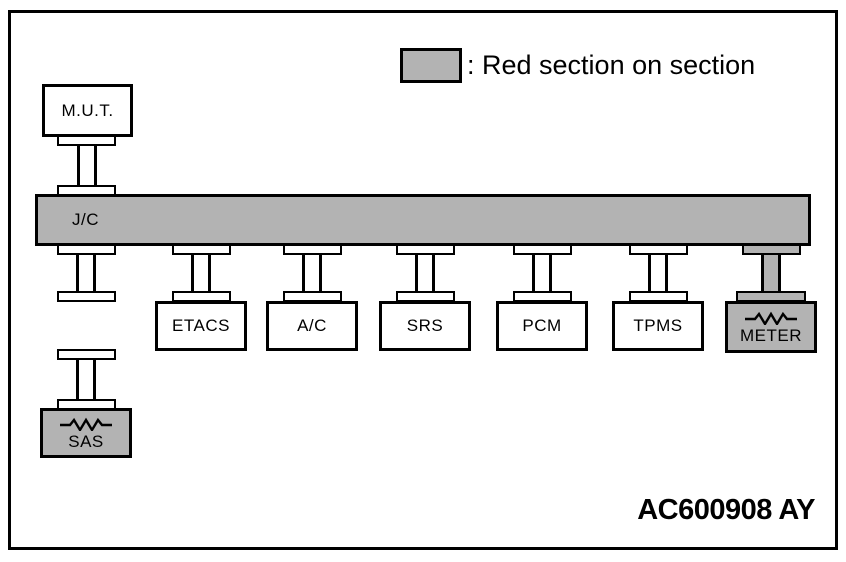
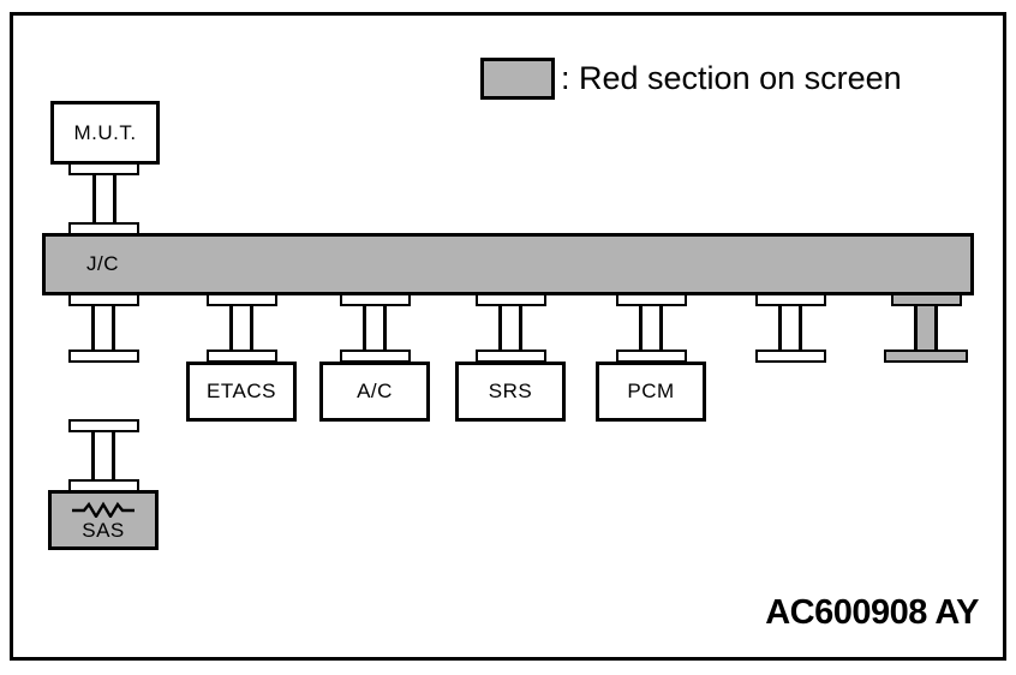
- : Red section on section
+ : Red section on screen
  M.U.T.
  J/C
  ETACS
  A/C
  SRS
  PCM
- TPMS
- METER
  SAS
  AC600908 AY
